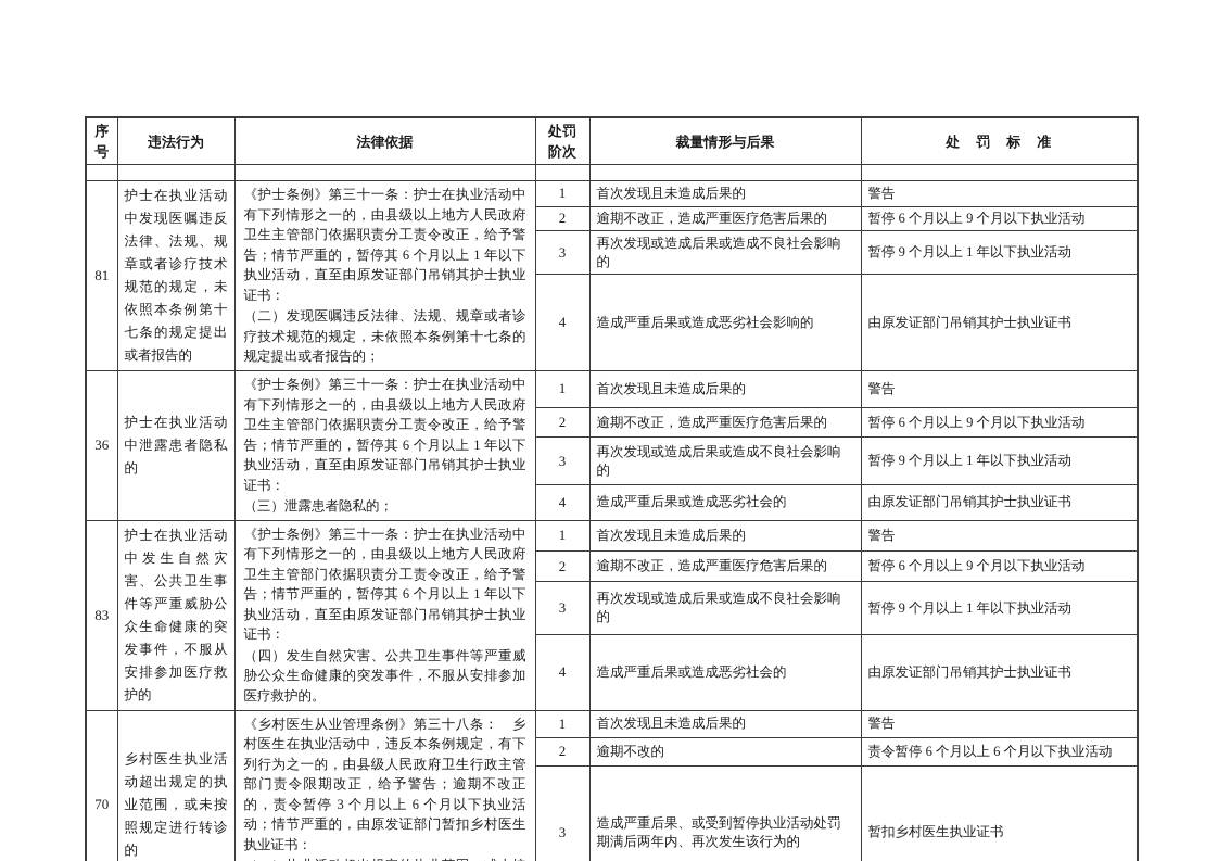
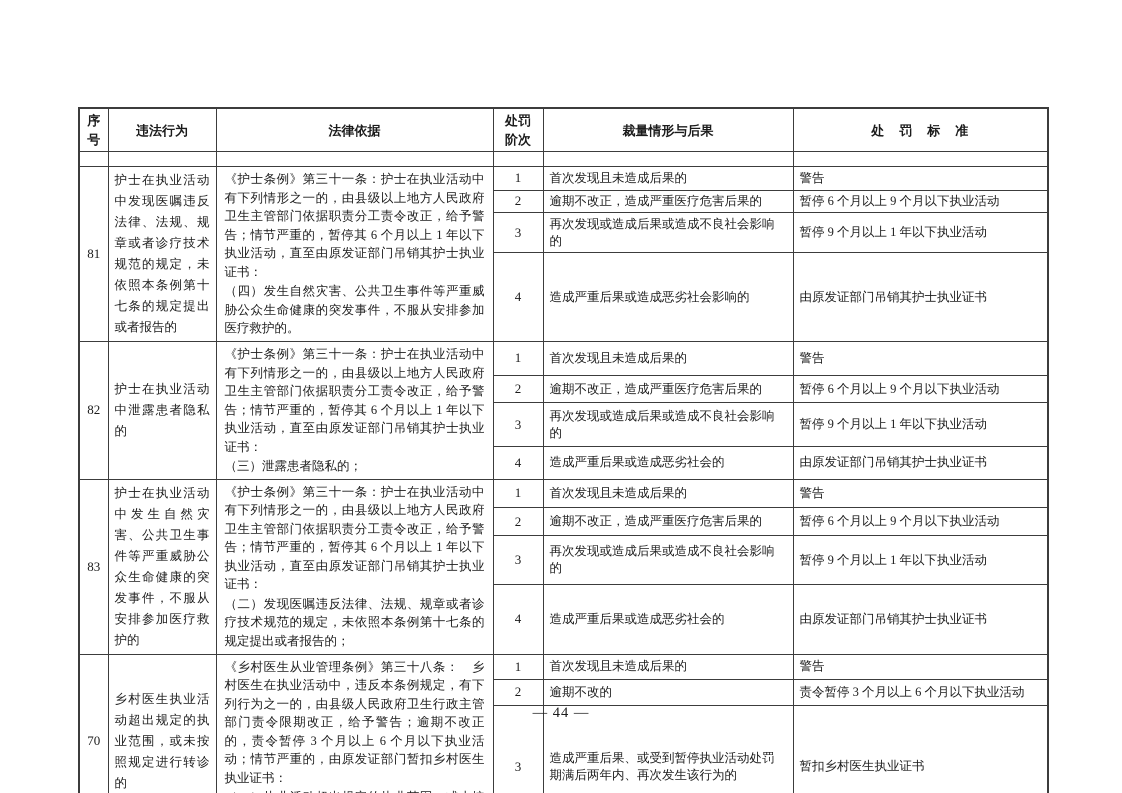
  序号	违法行为	法律依据	处罚阶次	裁量情形与后果	处 罚 标 准
- 81	护士在执业活动中发现医嘱违反法律、法规、规章或者诊疗技术规范的规定，未依照本条例第十七条的规定提出或者报告的	《护士条例》第三十一条：护士在执业活动中有下列情形之一的，由县级以上地方人民政府卫生主管部门依据职责分工责令改正，给予警告；情节严重的，暂停其 6 个月以上 1 年以下执业活动，直至由原发证部门吊销其护士执业证书： （二）发现医嘱违反法律、法规、规章或者诊疗技术规范的规定，未依照本条例第十七条的规定提出或者报告的；	1	首次发现且未造成后果的	警告
+ 81	护士在执业活动中发现医嘱违反法律、法规、规章或者诊疗技术规范的规定，未依照本条例第十七条的规定提出或者报告的	《护士条例》第三十一条：护士在执业活动中有下列情形之一的，由县级以上地方人民政府卫生主管部门依据职责分工责令改正，给予警告；情节严重的，暂停其 6 个月以上 1 年以下执业活动，直至由原发证部门吊销其护士执业证书： （四）发生自然灾害、公共卫生事件等严重威胁公众生命健康的突发事件，不服从安排参加医疗救护的。	1	首次发现且未造成后果的	警告
  2	逾期不改正，造成严重医疗危害后果的	暂停 6 个月以上 9 个月以下执业活动
  3	再次发现或造成后果或造成不良社会影响的	暂停 9 个月以上 1 年以下执业活动
  4	造成严重后果或造成恶劣社会影响的	由原发证部门吊销其护士执业证书
- 36	护士在执业活动中泄露患者隐私的	《护士条例》第三十一条：护士在执业活动中有下列情形之一的，由县级以上地方人民政府卫生主管部门依据职责分工责令改正，给予警告；情节严重的，暂停其 6 个月以上 1 年以下执业活动，直至由原发证部门吊销其护士执业证书： （三）泄露患者隐私的；	1	首次发现且未造成后果的	警告
+ 82	护士在执业活动中泄露患者隐私的	《护士条例》第三十一条：护士在执业活动中有下列情形之一的，由县级以上地方人民政府卫生主管部门依据职责分工责令改正，给予警告；情节严重的，暂停其 6 个月以上 1 年以下执业活动，直至由原发证部门吊销其护士执业证书： （三）泄露患者隐私的；	1	首次发现且未造成后果的	警告
  2	逾期不改正，造成严重医疗危害后果的	暂停 6 个月以上 9 个月以下执业活动
  3	再次发现或造成后果或造成不良社会影响的	暂停 9 个月以上 1 年以下执业活动
  4	造成严重后果或造成恶劣社会的	由原发证部门吊销其护士执业证书
- 83	护士在执业活动中发生自然灾害、公共卫生事件等严重威胁公众生命健康的突发事件，不服从安排参加医疗救护的	《护士条例》第三十一条：护士在执业活动中有下列情形之一的，由县级以上地方人民政府卫生主管部门依据职责分工责令改正，给予警告；情节严重的，暂停其 6 个月以上 1 年以下执业活动，直至由原发证部门吊销其护士执业证书： （四）发生自然灾害、公共卫生事件等严重威胁公众生命健康的突发事件，不服从安排参加医疗救护的。	1	首次发现且未造成后果的	警告
+ 83	护士在执业活动中发生自然灾害、公共卫生事件等严重威胁公众生命健康的突发事件，不服从安排参加医疗救护的	《护士条例》第三十一条：护士在执业活动中有下列情形之一的，由县级以上地方人民政府卫生主管部门依据职责分工责令改正，给予警告；情节严重的，暂停其 6 个月以上 1 年以下执业活动，直至由原发证部门吊销其护士执业证书： （二）发现医嘱违反法律、法规、规章或者诊疗技术规范的规定，未依照本条例第十七条的规定提出或者报告的；	1	首次发现且未造成后果的	警告
  2	逾期不改正，造成严重医疗危害后果的	暂停 6 个月以上 9 个月以下执业活动
  3	再次发现或造成后果或造成不良社会影响的	暂停 9 个月以上 1 年以下执业活动
  4	造成严重后果或造成恶劣社会的	由原发证部门吊销其护士执业证书
  70	乡村医生执业活动超出规定的执业范围，或未按照规定进行转诊的	《乡村医生从业管理条例》第三十八条： 乡村医生在执业活动中，违反本条例规定，有下列行为之一的，由县级人民政府卫生行政主管部门责令限期改正，给予警告；逾期不改正的，责令暂停 3 个月以上 6 个月以下执业活动；情节严重的，由原发证部门暂扣乡村医生执业证书：	1	首次发现且未造成后果的	警告
- 2	逾期不改的	责令暂停 6 个月以上 6 个月以下执业活动
+ 2	逾期不改的	责令暂停 3 个月以上 6 个月以下执业活动
  3	造成严重后果、或受到暂停执业活动处罚期满后两年内、再次发生该行为的	暂扣乡村医生执业证书
+ — 44 —
